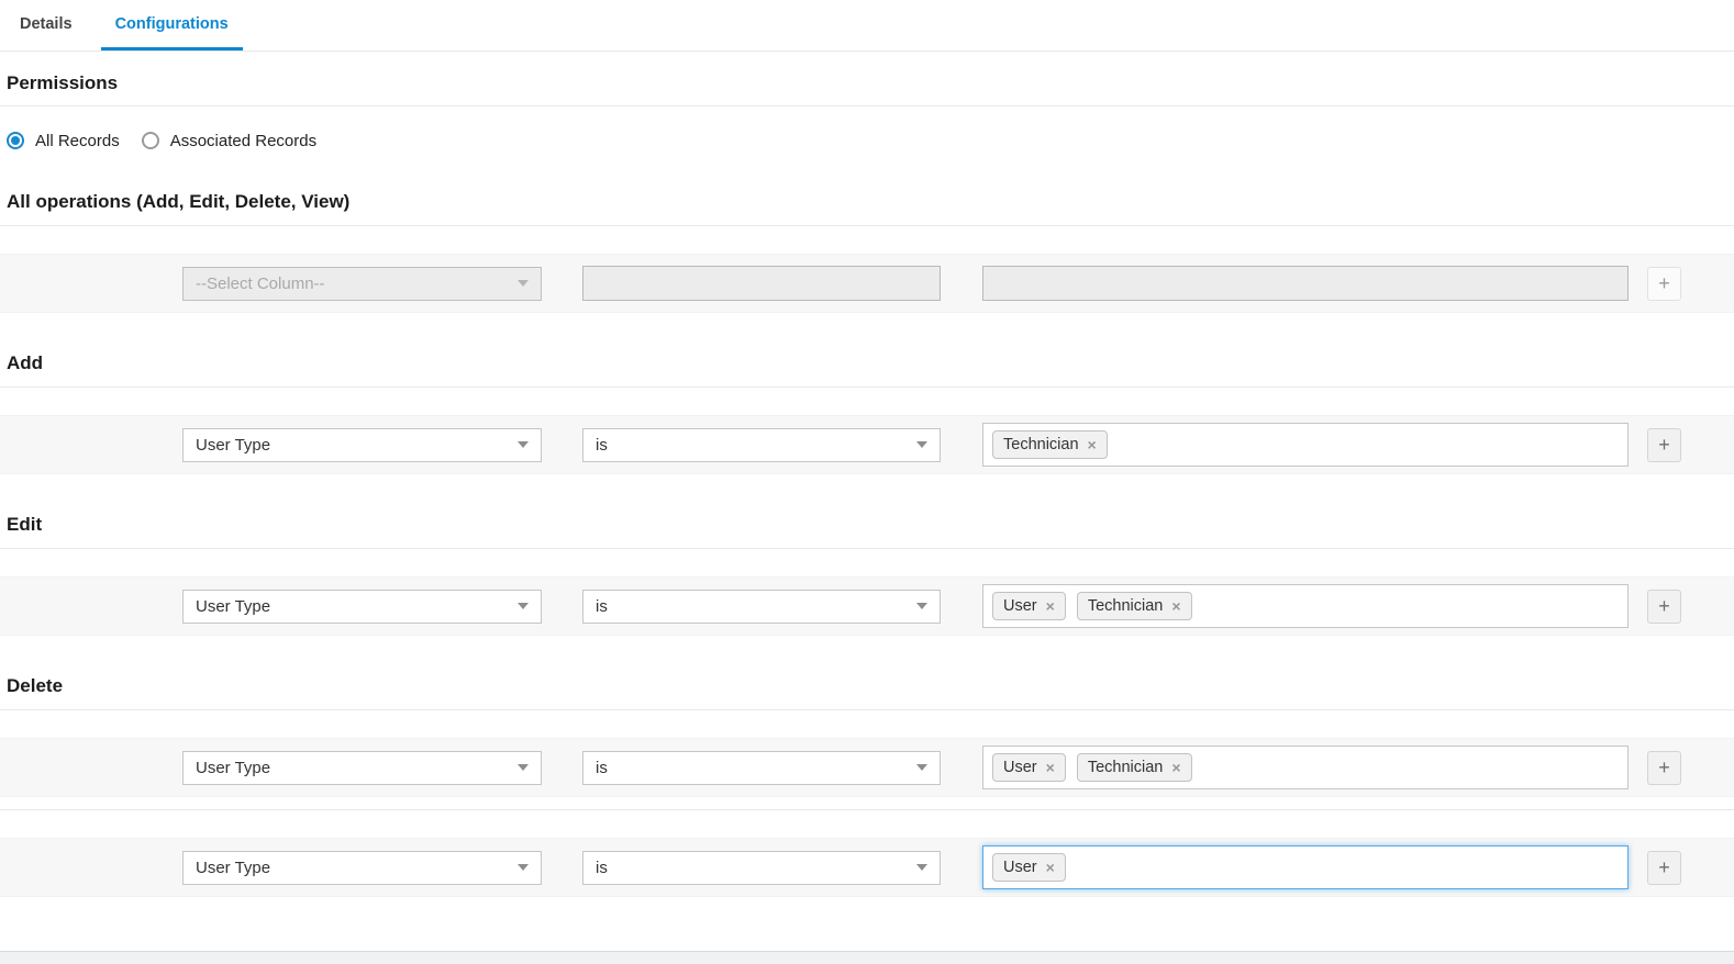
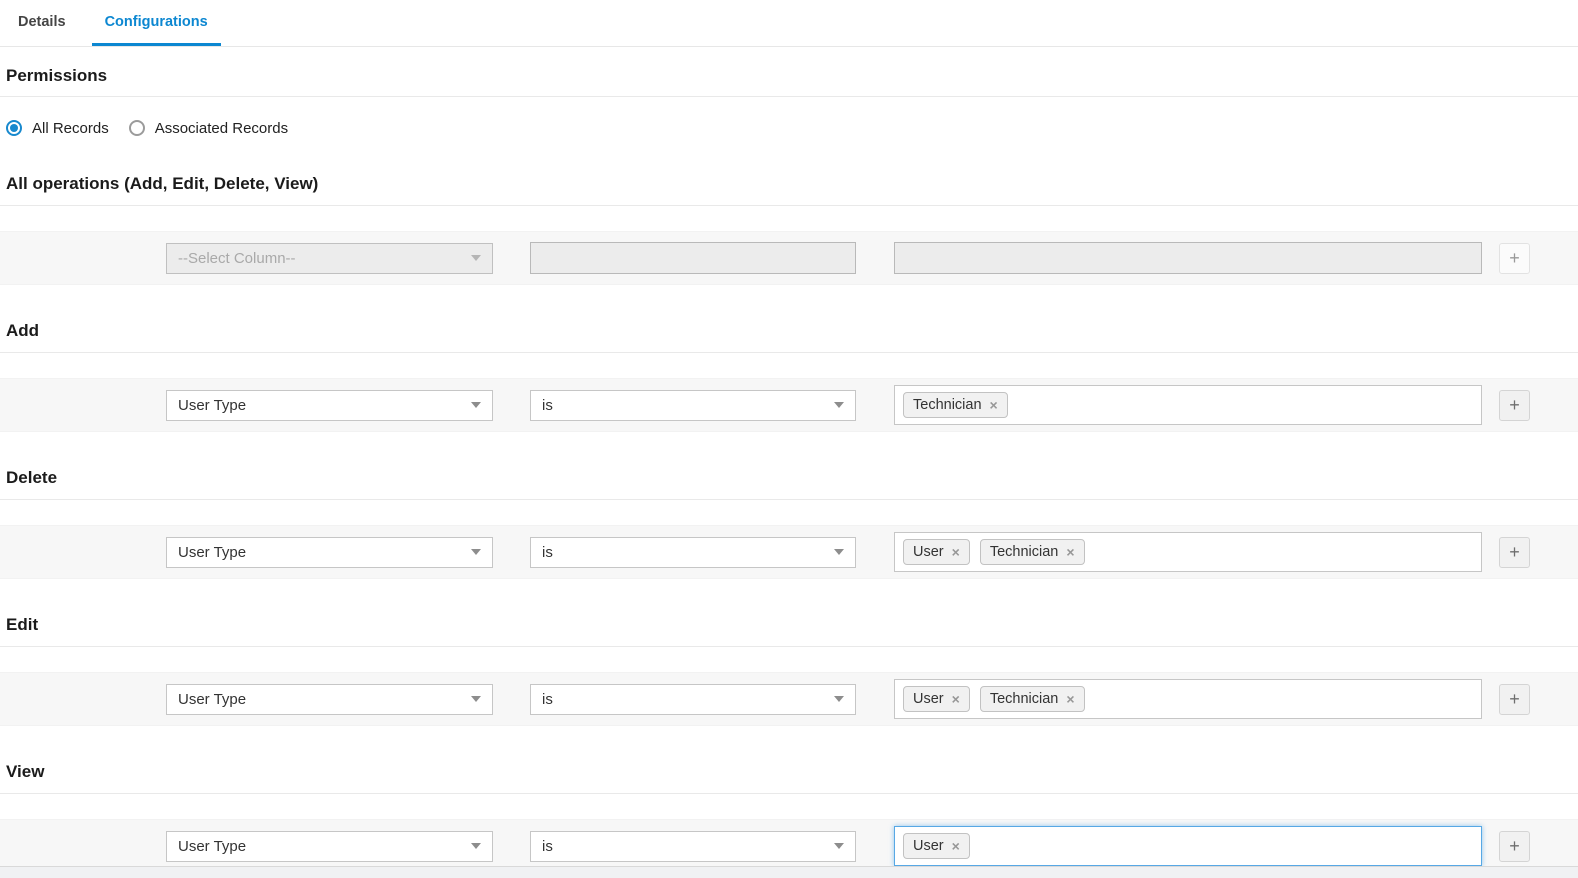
  Details
  Configurations
  Permissions
  All Records
  Associated Records
  All operations (Add, Edit, Delete, View)
  --Select Column--
  +
  Add
  User Type
  is
  Technician
  ×
  +
- Edit
+ Delete
  User Type
  is
  User
  ×
  Technician
  ×
  +
- Delete
+ Edit
  User Type
  is
  User
  ×
  Technician
  ×
  +
+ View
  User Type
  is
  User
  ×
  +
